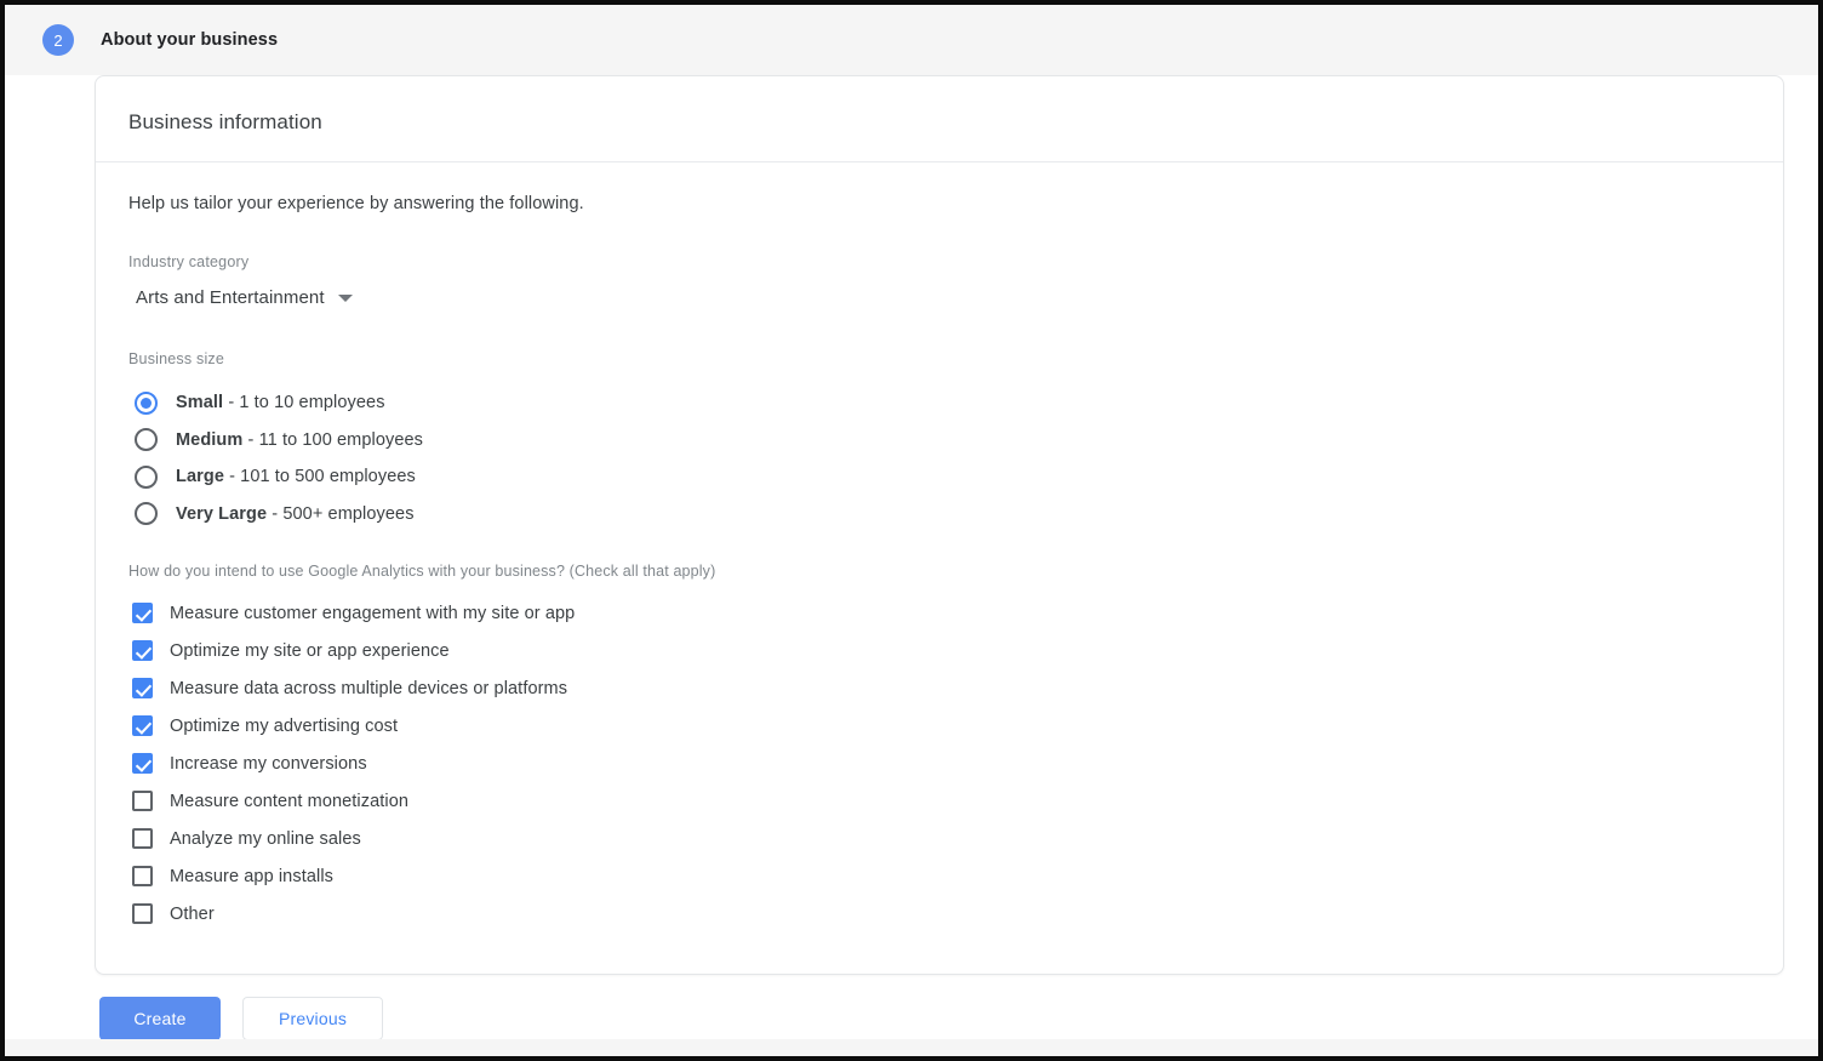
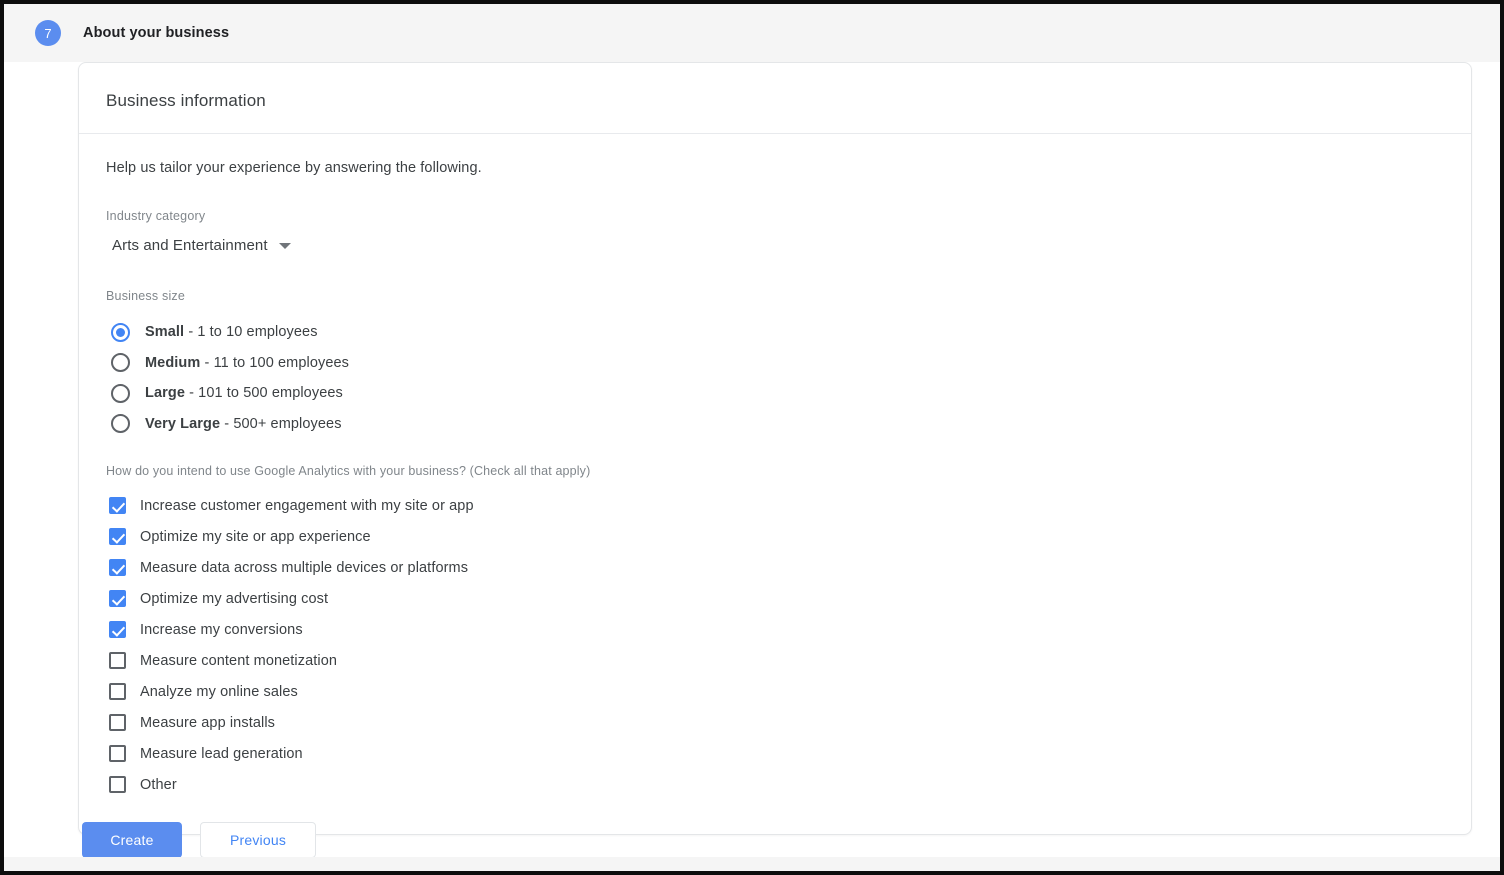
- 2
+ 7
  About your business
  Business information
  Help us tailor your experience by answering the following.
  Industry category
  Arts and Entertainment
  Business size
  Small - 1 to 10 employees
  Medium - 11 to 100 employees
  Large - 101 to 500 employees
  Very Large - 500+ employees
  How do you intend to use Google Analytics with your business? (Check all that apply)
- Measure customer engagement with my site or app
+ Increase customer engagement with my site or app
  Optimize my site or app experience
  Measure data across multiple devices or platforms
  Optimize my advertising cost
  Increase my conversions
  Measure content monetization
  Analyze my online sales
  Measure app installs
+ Measure lead generation
  Other
  Create
  Previous
